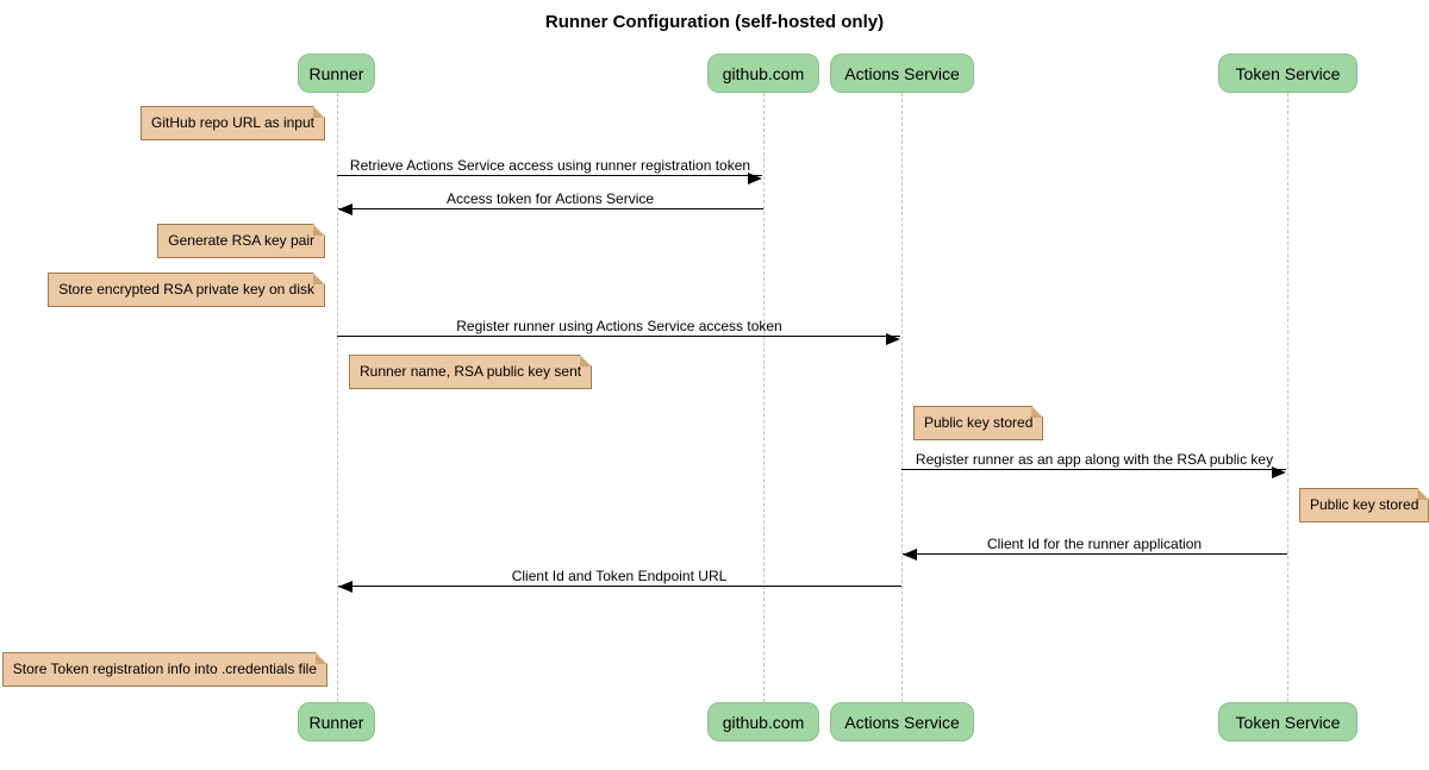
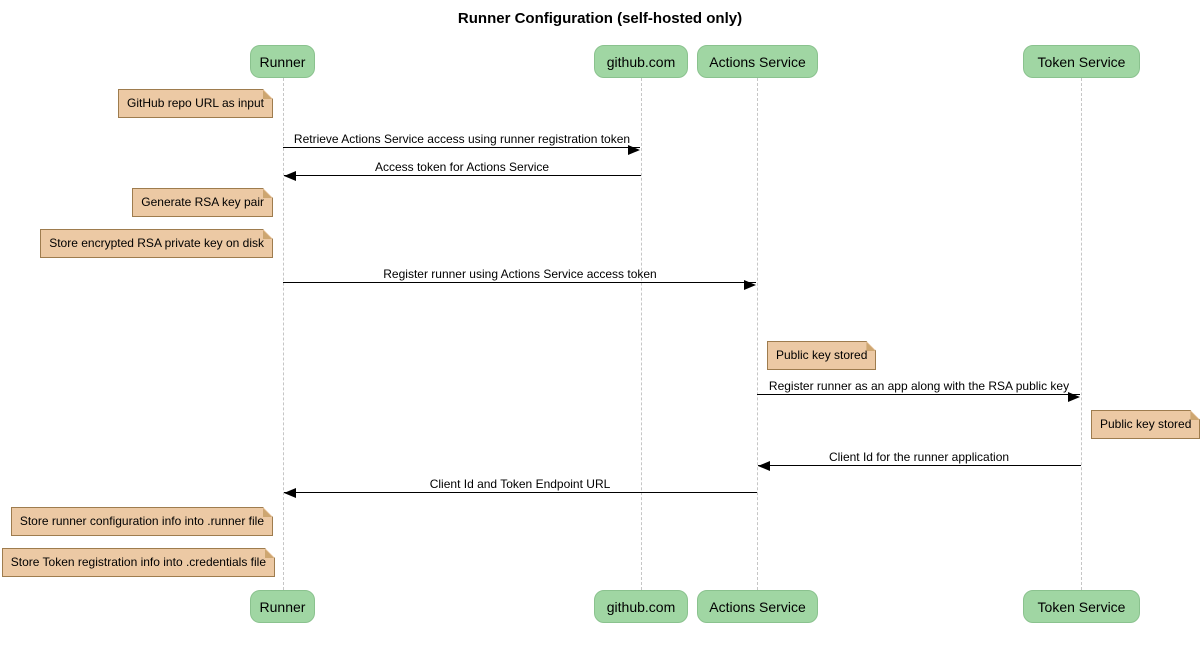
  Runner Configuration (self-hosted only)
  Runner
  github.com
  Actions Service
  Token Service
  Runner
  github.com
  Actions Service
  Token Service
  Retrieve Actions Service access using runner registration token
  Access token for Actions Service
  Register runner using Actions Service access token
  Register runner as an app along with the RSA public key
  Client Id for the runner application
  Client Id and Token Endpoint URL
  GitHub repo URL as input
  Generate RSA key pair
  Store encrypted RSA private key on disk
- Runner name, RSA public key sent
  Public key stored
  Public key stored
+ Store runner configuration info into .runner file
  Store Token registration info into .credentials file
